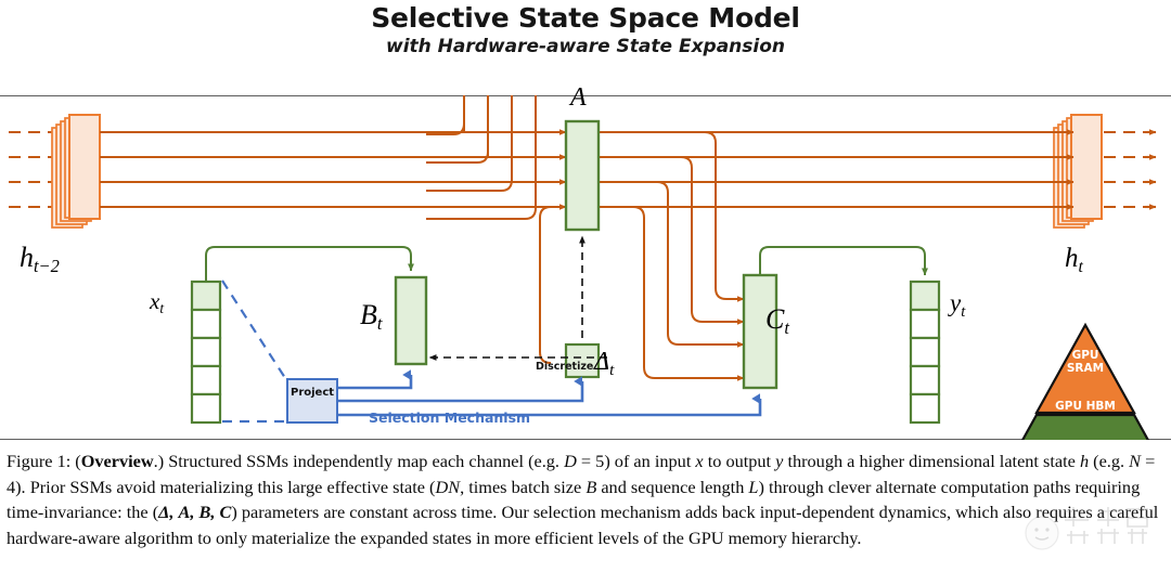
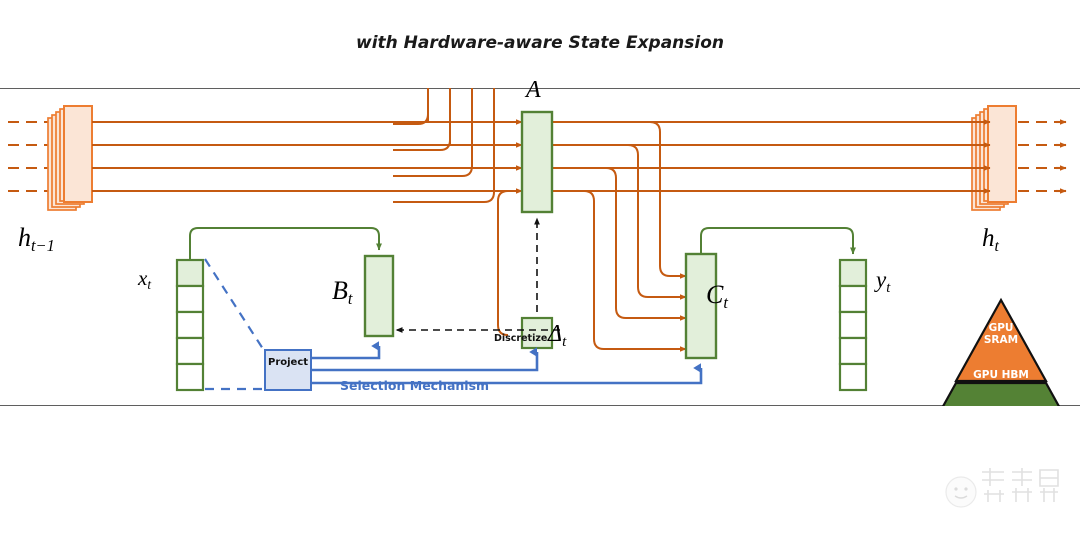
- Selective State Space Model
  with Hardware-aware State Expansion
- ht−2
+ ht−1
  xt
  Bt
  A
  Δt
  Ct
  yt
  ht
  Discretize
  Project
  Selection Mechanism
  GPU
  SRAM
  GPU HBM
- Figure 1: (Overview.) Structured SSMs independently map each channel (e.g. D = 5) of an input x to output y through a higher dimensional latent state h (e.g. N = 4). Prior SSMs avoid materializing this large effective state (DN, times batch size B and sequence length L) through clever alternate computation paths requiring time-invariance: the (Δ, A, B, C) parameters are constant across time. Our selection mechanism adds back input-dependent dynamics, which also requires a careful hardware-aware algorithm to only materialize the expanded states in more efficient levels of the GPU memory hierarchy.
